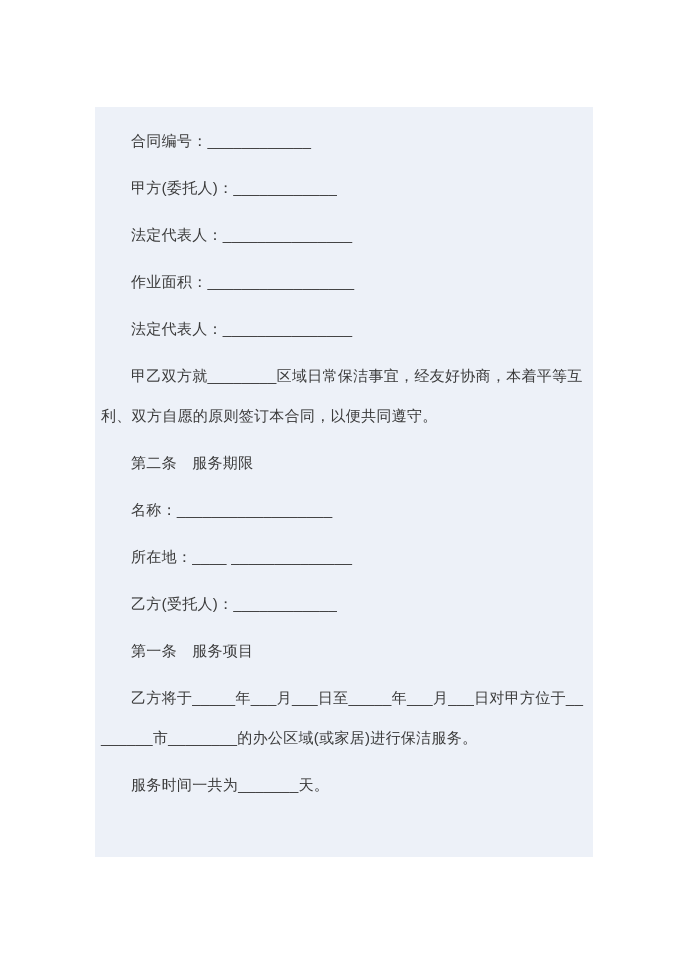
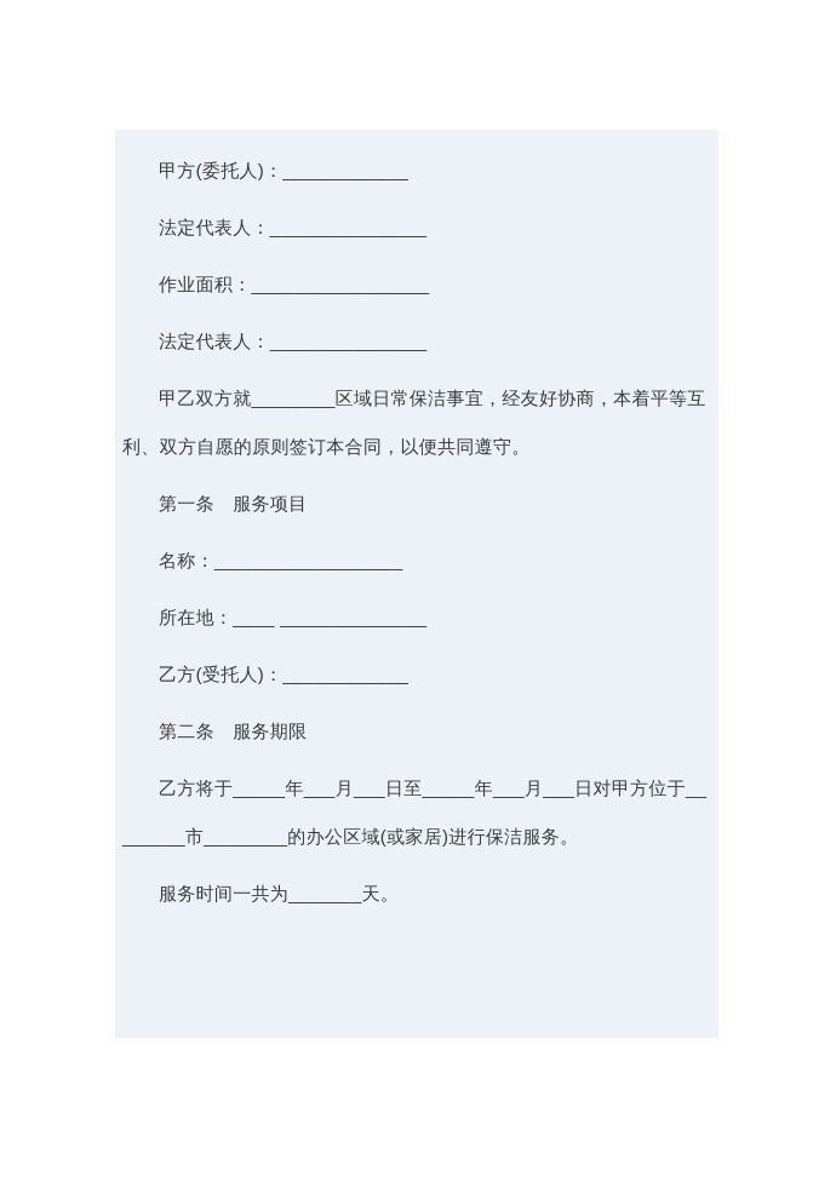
- 合同编号：____________
  甲方(委托人)：____________
  法定代表人：_______________
  作业面积：_________________
  法定代表人：_______________
  甲乙双方就________区域日常保洁事宜，经友好协商，本着平等互利、双方自愿的原则签订本合同，以便共同遵守。
- 第二条 服务期限
+ 第一条 服务项目
  名称：__________________
  所在地：____ ______________
  乙方(受托人)：____________
- 第一条 服务项目
+ 第二条 服务期限
  乙方将于_____年___月___日至_____年___月___日对甲方位于________市________的办公区域(或家居)进行保洁服务。
  服务时间一共为_______天。
